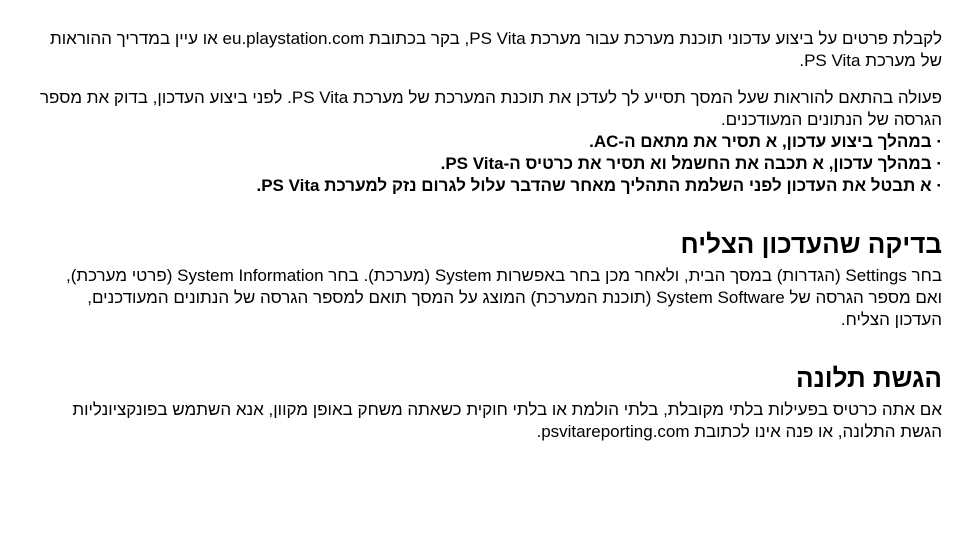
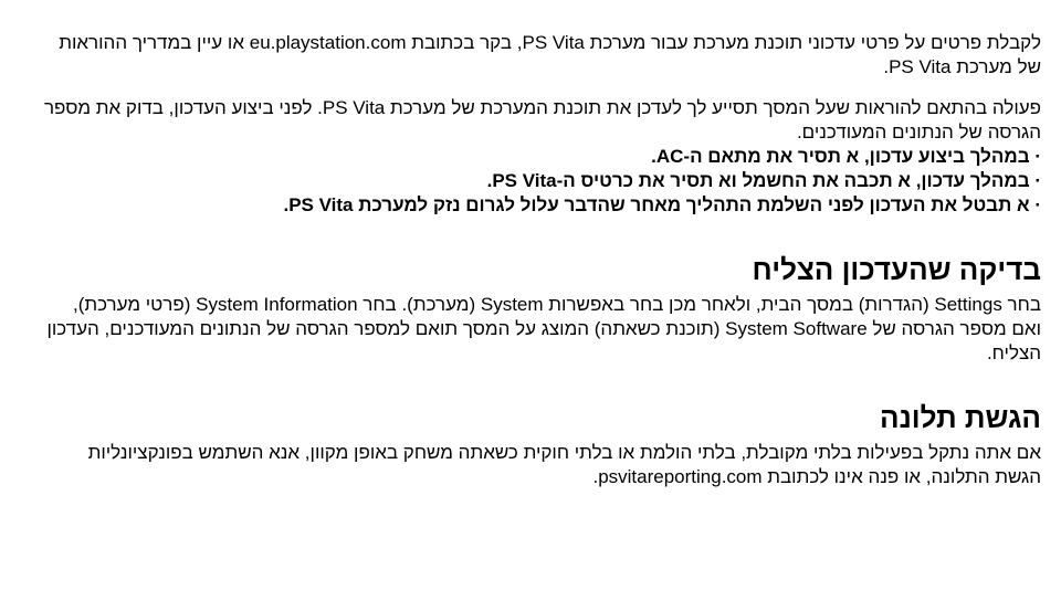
- לקבלת פרטים על ביצוע עדכוני תוכנת מערכת עבור מערכת PS Vita, בקר בכתובת eu.playstation.com או עיין במדריך ההוראות של מערכת PS Vita.
+ לקבלת פרטים על פרטי עדכוני תוכנת מערכת עבור מערכת PS Vita, בקר בכתובת eu.playstation.com או עיין במדריך ההוראות של מערכת PS Vita.
  פעולה בהתאם להוראות שעל המסך תסייע לך לעדכן את תוכנת המערכת של מערכת PS Vita. לפני ביצוע העדכון, בדוק את מספר הגרסה של הנתונים המעודכנים.
  · במהלך ביצוע עדכון, א תסיר את מתאם ה-AC.
  · במהלך עדכון, א תכבה את החשמל וא תסיר את כרטיס ה-PS Vita.
  · א תבטל את העדכון לפני השלמת התהליך מאחר שהדבר עלול לגרום נזק למערכת PS Vita.
  בדיקה שהעדכון הצליח
- בחר Settings (הגדרות) במסך הבית, ולאחר מכן בחר באפשרות System (מערכת). בחר System Information (פרטי מערכת), ואם מספר הגרסה של System Software (תוכנת המערכת) המוצג על המסך תואם למספר הגרסה של הנתונים המעודכנים, העדכון הצליח.
+ בחר Settings (הגדרות) במסך הבית, ולאחר מכן בחר באפשרות System (מערכת). בחר System Information (פרטי מערכת), ואם מספר הגרסה של System Software (תוכנת כשאתה) המוצג על המסך תואם למספר הגרסה של הנתונים המעודכנים, העדכון הצליח.
  הגשת תלונה
- אם אתה כרטיס בפעילות בלתי מקובלת, בלתי הולמת או בלתי חוקית כשאתה משחק באופן מקוון, אנא השתמש בפונקציונליות הגשת התלונה, או פנה אינו לכתובת psvitareporting.com.
+ אם אתה נתקל בפעילות בלתי מקובלת, בלתי הולמת או בלתי חוקית כשאתה משחק באופן מקוון, אנא השתמש בפונקציונליות הגשת התלונה, או פנה אינו לכתובת psvitareporting.com.
